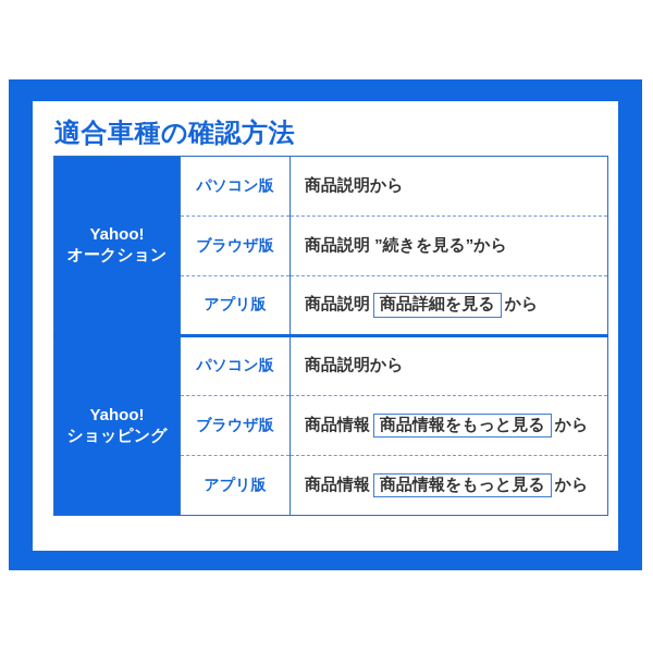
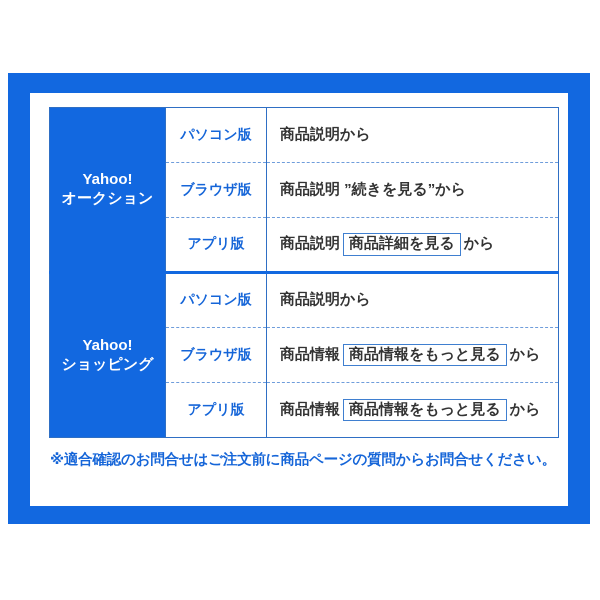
- 適合車種の確認方法
  Yahoo! オークション	パソコン版	商品説明から
  ブラウザ版	商品説明 ”続きを見る”から
  アプリ版	商品説明 商品詳細を見る から
  Yahoo! ショッピング	パソコン版	商品説明から
  ブラウザ版	商品情報 商品情報をもっと見る から
  アプリ版	商品情報 商品情報をもっと見る から
+ ※適合確認のお問合せはご注文前に商品ページの質問からお問合せください。
